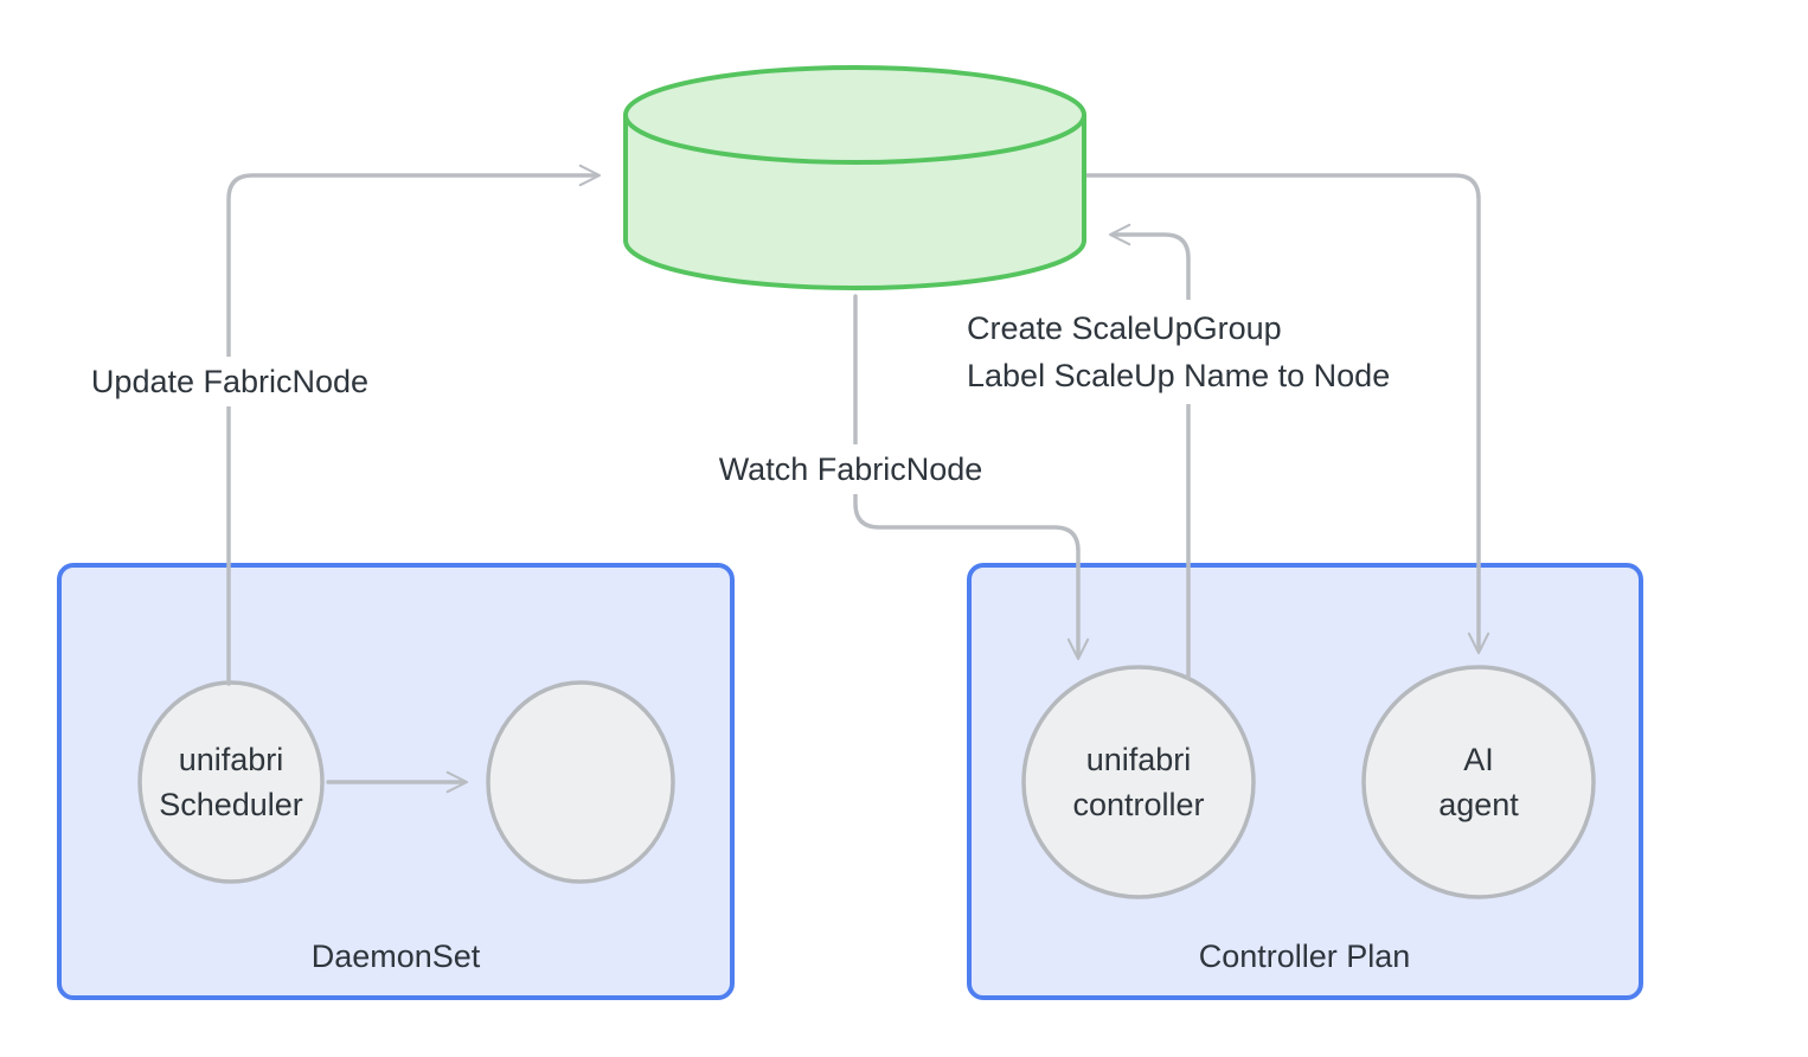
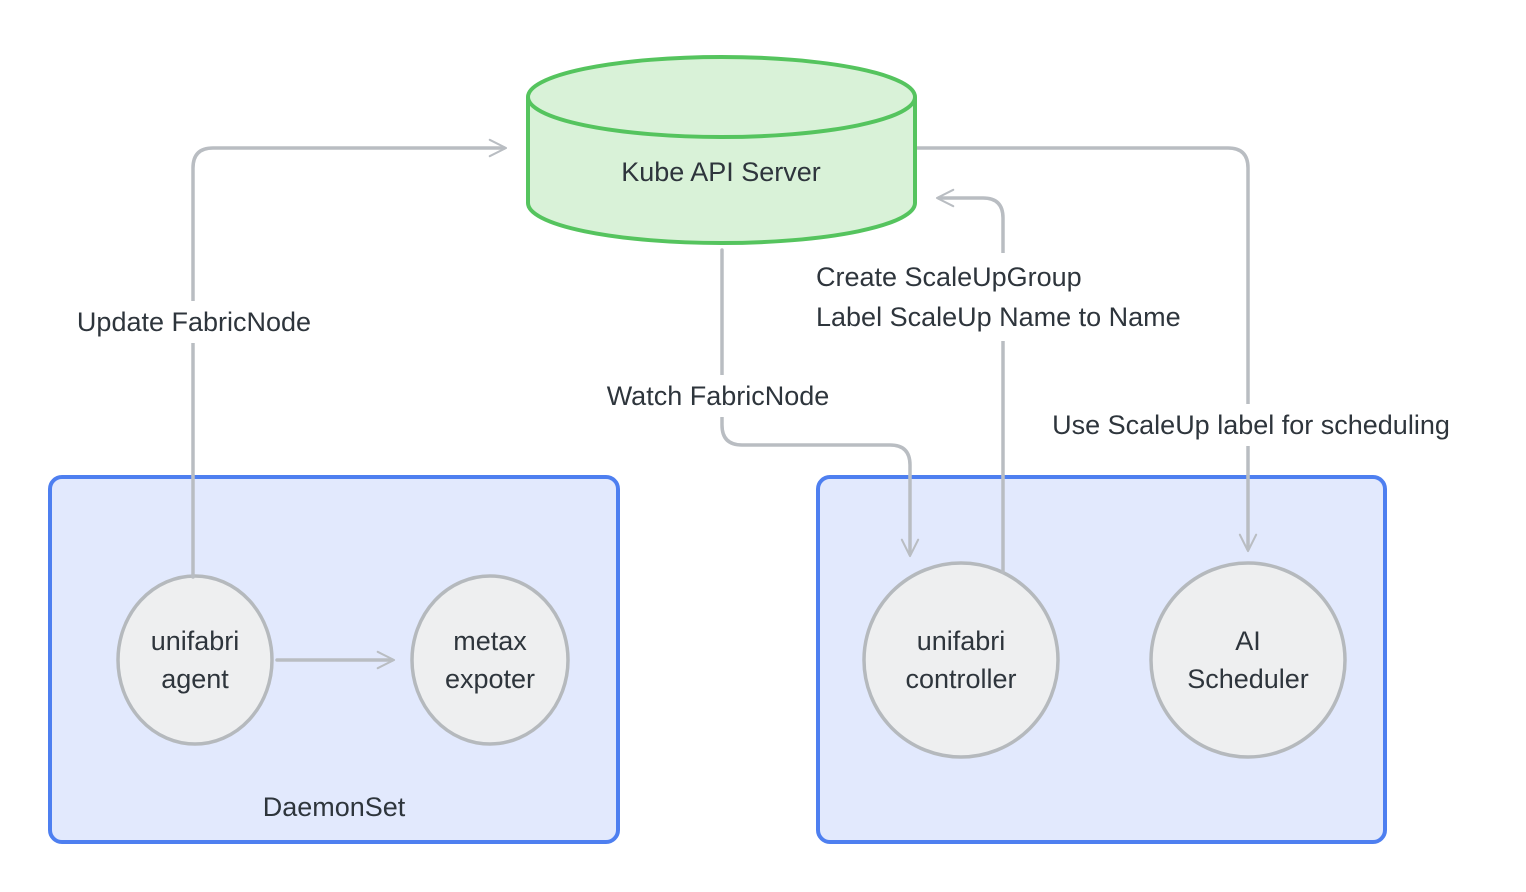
+ Kube API Server
  unifabri
- Scheduler
+ agent
+ metax
+ expoter
  unifabri
  controller
  AI
- agent
+ Scheduler
  DaemonSet
- Controller Plan
  Update FabricNode
  Watch FabricNode
  Create ScaleUpGroup
- Label ScaleUp Name to Node
+ Label ScaleUp Name to Name
+ Use ScaleUp label for scheduling
